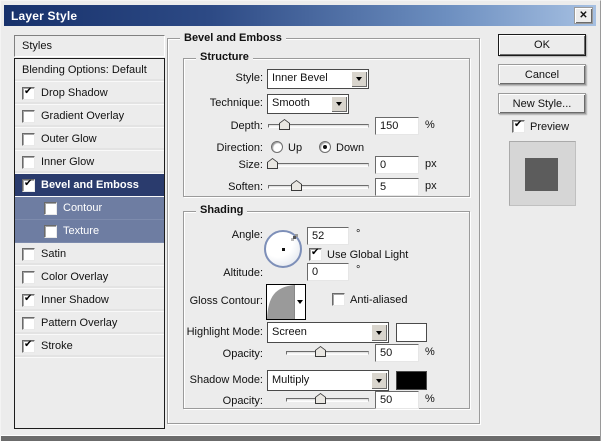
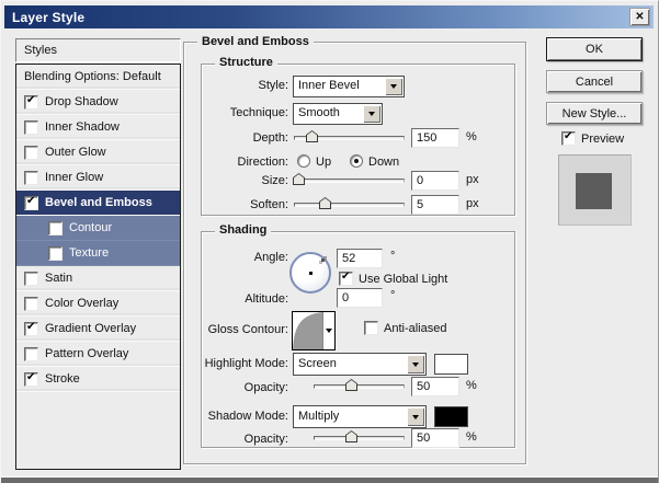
  Layer Style
  ✕
  Styles
  Blending Options: Default
  Drop Shadow
- Gradient Overlay
+ Inner Shadow
  Outer Glow
  Inner Glow
  Bevel and Emboss
  Contour
  Texture
  Satin
  Color Overlay
- Inner Shadow
+ Gradient Overlay
  Pattern Overlay
  Stroke
  Bevel and Emboss
  Structure
  Style:
  Inner Bevel
  Technique:
  Smooth
  Depth:
  150
  %
  Direction:
  Up
  Down
  Size:
  0
  px
  Soften:
  5
  px
  Shading
  Angle:
  52
  °
  Use Global Light
  Altitude:
  0
  °
  Gloss Contour:
  Anti-aliased
  Highlight Mode:
  Screen
  Opacity:
  50
  %
  Shadow Mode:
  Multiply
  Opacity:
  50
  %
  OK
  Cancel
  New Style...
  Preview
